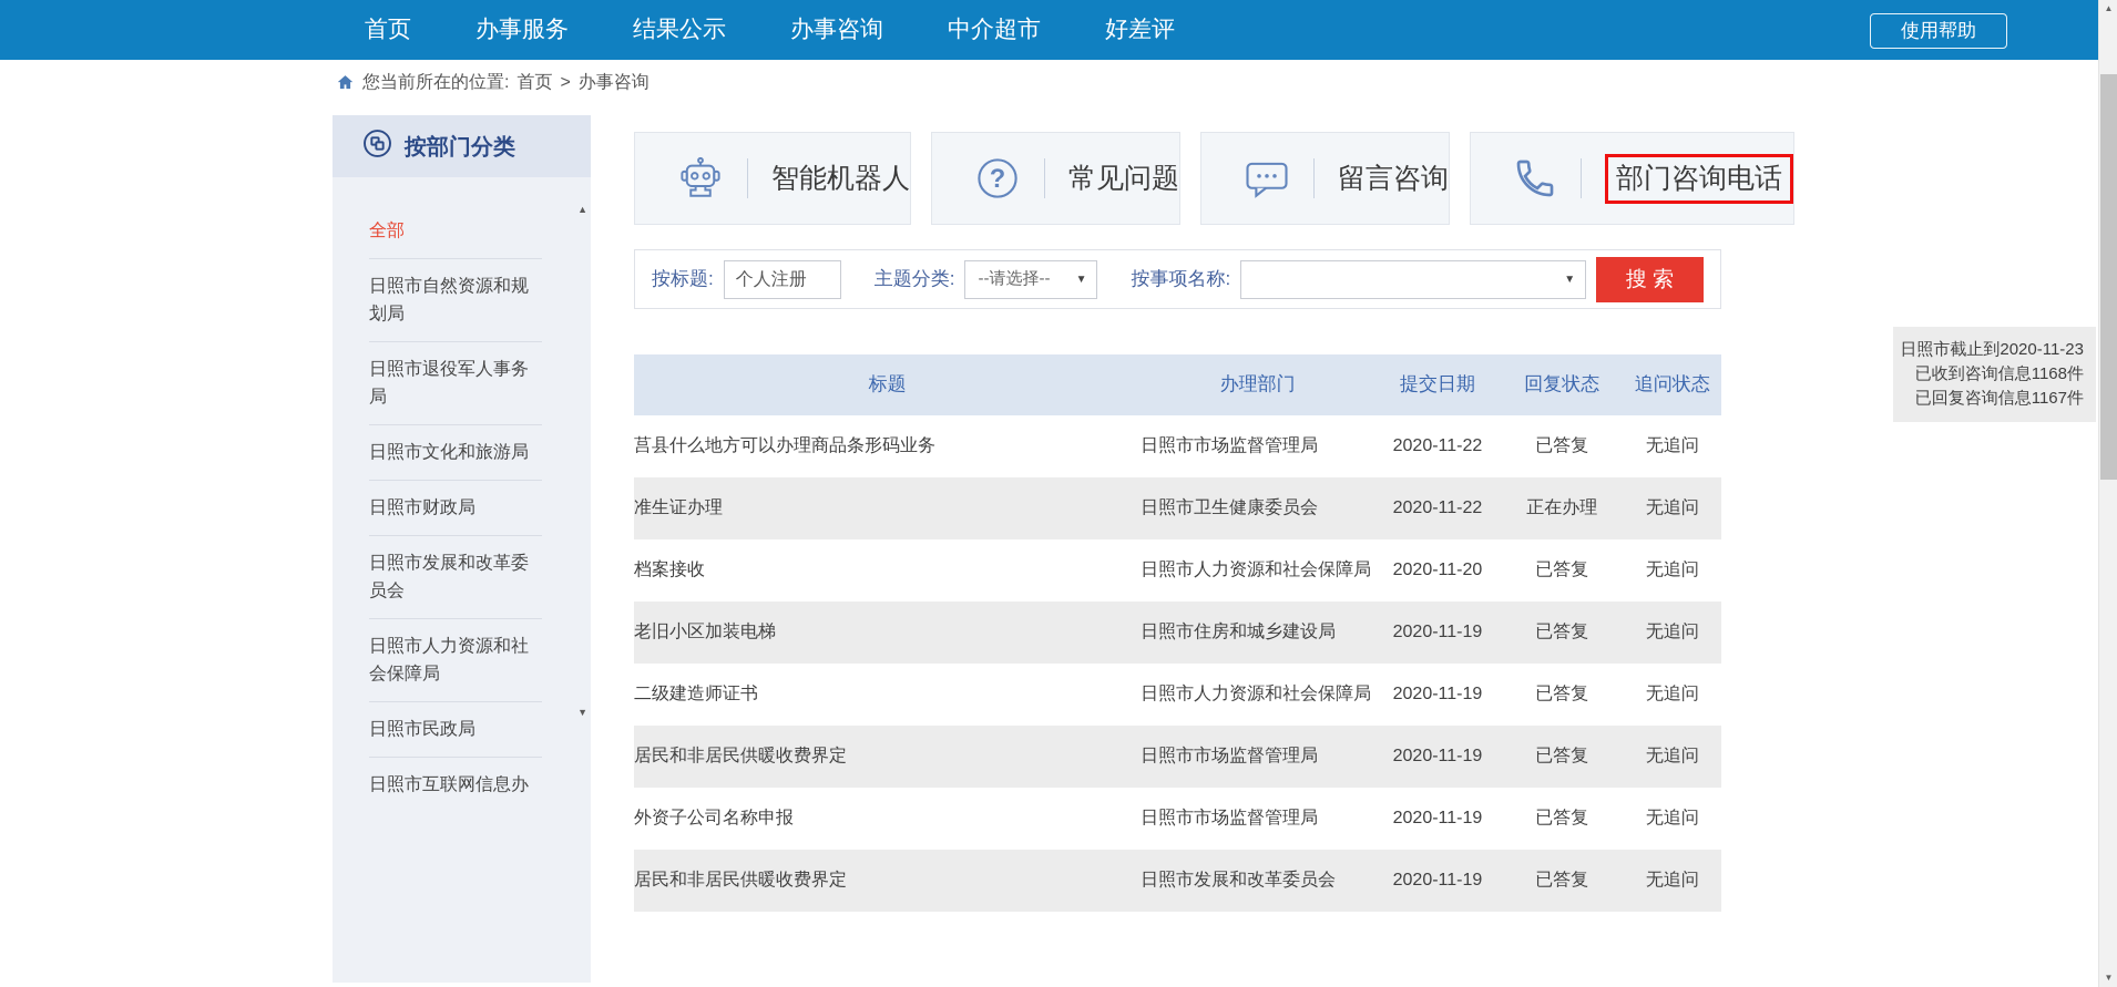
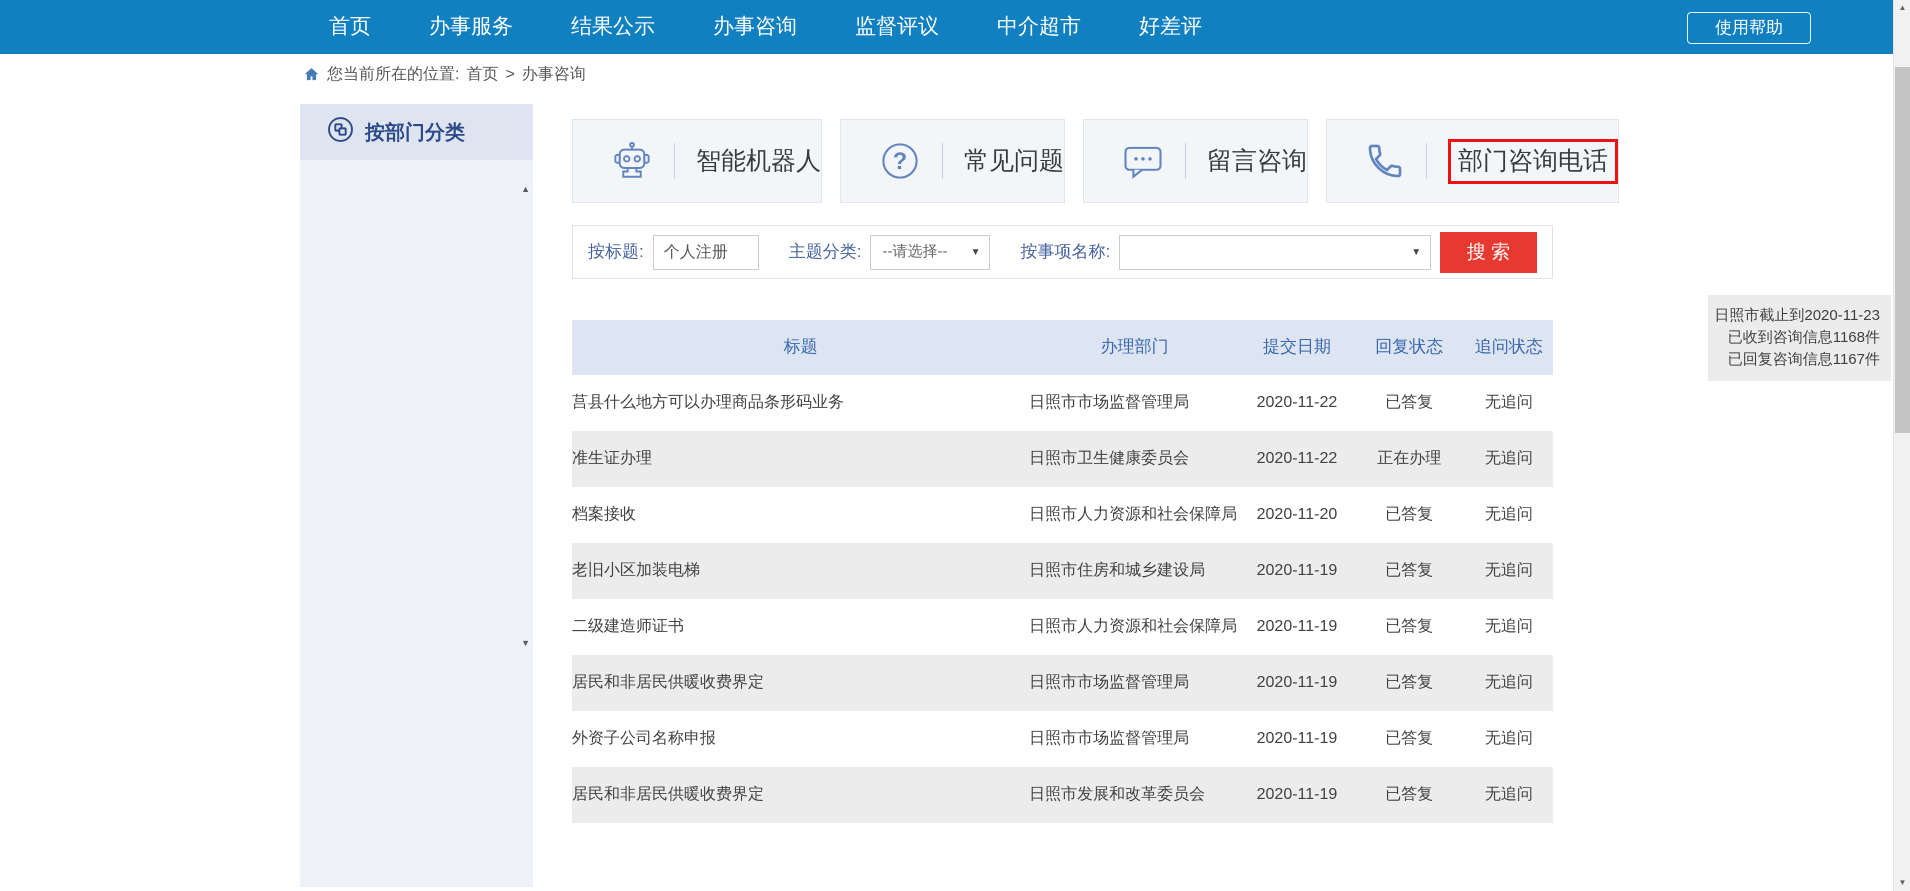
  首页
  办事服务
  结果公示
  办事咨询
+ 监督评议
  中介超市
  好差评
  使用帮助
  您当前所在的位置:
  首页
  >
  办事咨询
  按部门分类
- 全部
- 日照市自然资源和规划局
- 日照市退役军人事务局
- 日照市文化和旅游局
- 日照市财政局
- 日照市发展和改革委员会
- 日照市人力资源和社会保障局
- 日照市民政局
- 日照市互联网信息办
  ▲
  ▼
  智能机器人
  ?
  常见问题
  留言咨询
  部门咨询电话
  按标题:
  个人注册
  主题分类:
  --请选择--
  ▼
  按事项名称:
  ▼
  搜 索
  标题	办理部门	提交日期	回复状态	追问状态
  莒县什么地方可以办理商品条形码业务	日照市市场监督管理局	2020-11-22	已答复	无追问
  准生证办理	日照市卫生健康委员会	2020-11-22	正在办理	无追问
  档案接收	日照市人力资源和社会保障局	2020-11-20	已答复	无追问
  老旧小区加装电梯	日照市住房和城乡建设局	2020-11-19	已答复	无追问
  二级建造师证书	日照市人力资源和社会保障局	2020-11-19	已答复	无追问
  居民和非居民供暖收费界定	日照市市场监督管理局	2020-11-19	已答复	无追问
  外资子公司名称申报	日照市市场监督管理局	2020-11-19	已答复	无追问
  居民和非居民供暖收费界定	日照市发展和改革委员会	2020-11-19	已答复	无追问
  日照市截止到2020-11-23
  已收到咨询信息1168件
  已回复咨询信息1167件
  ▲
  ▼
